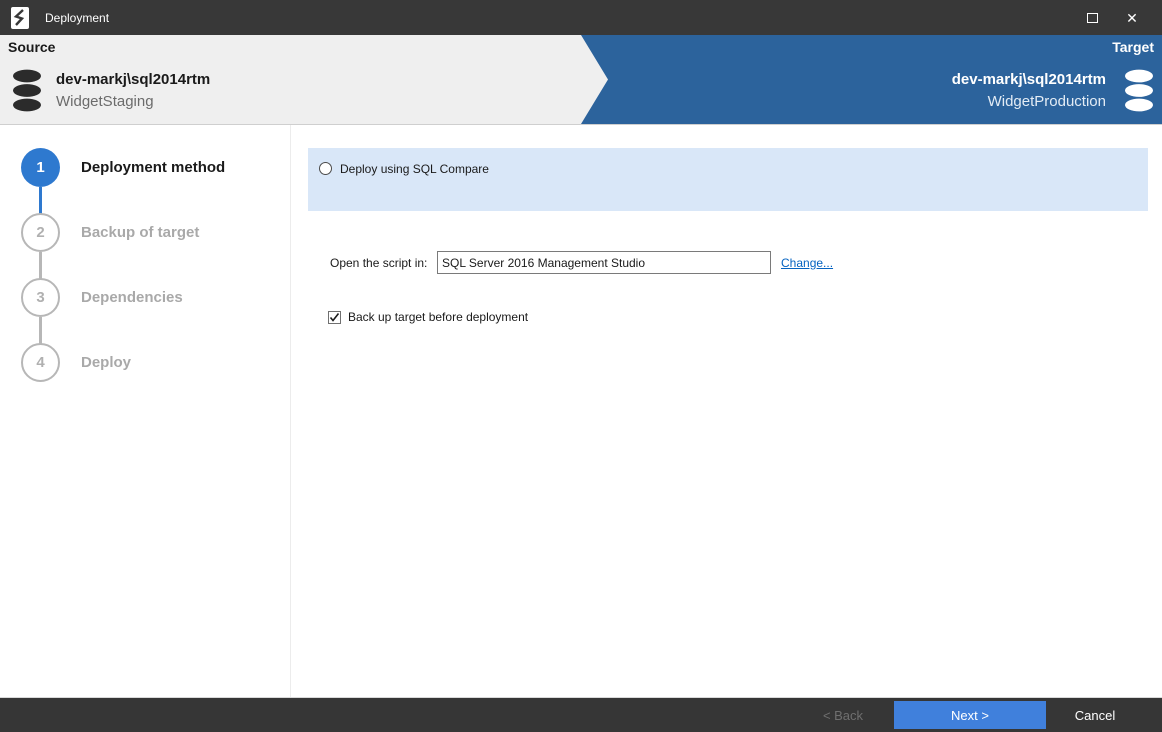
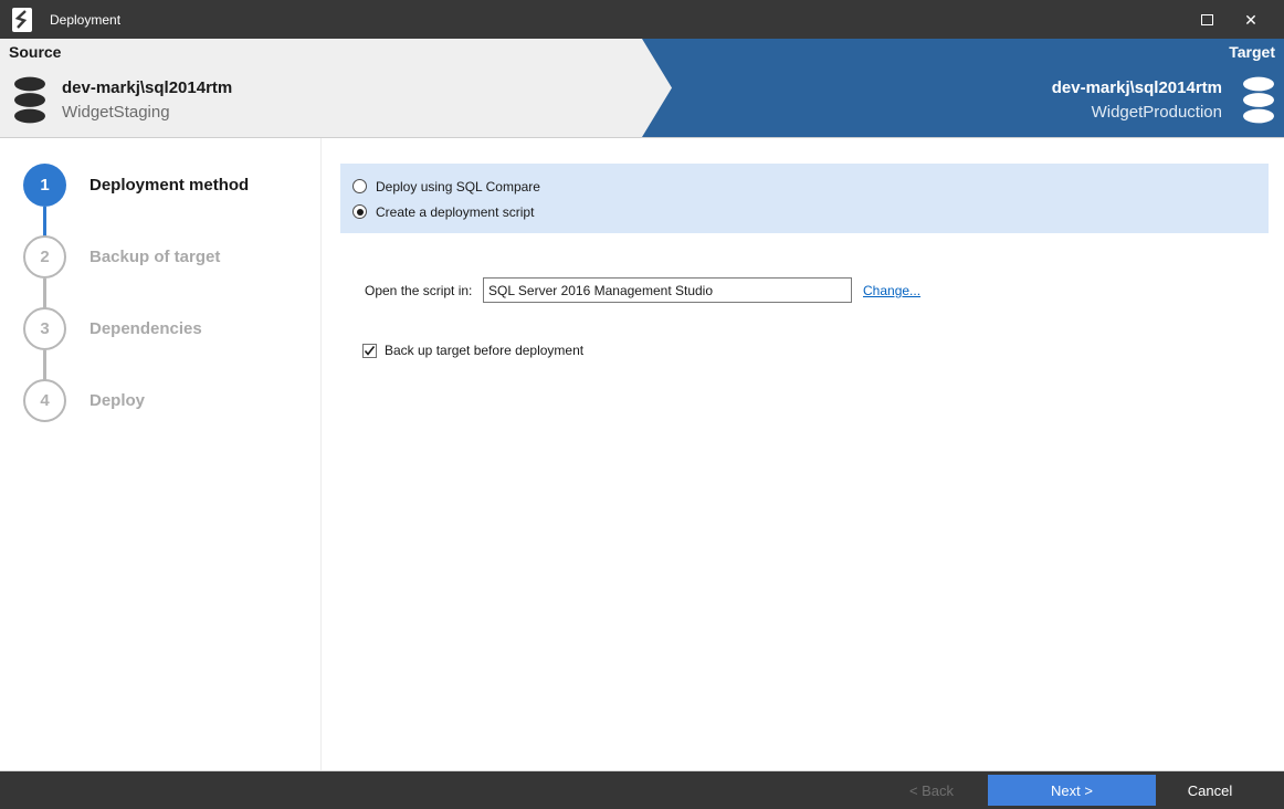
  Deployment
  ✕
  Source
  dev-markj\sql2014rtm
  WidgetStaging
  Target
  dev-markj\sql2014rtm
  WidgetProduction
  1
  Deployment method
  2
  Backup of target
  3
  Dependencies
  4
  Deploy
  Deploy using SQL Compare
+ Create a deployment script
  Open the script in:
  SQL Server 2016 Management Studio
  Change...
  Back up target before deployment
  < Back
  Next >
  Cancel
